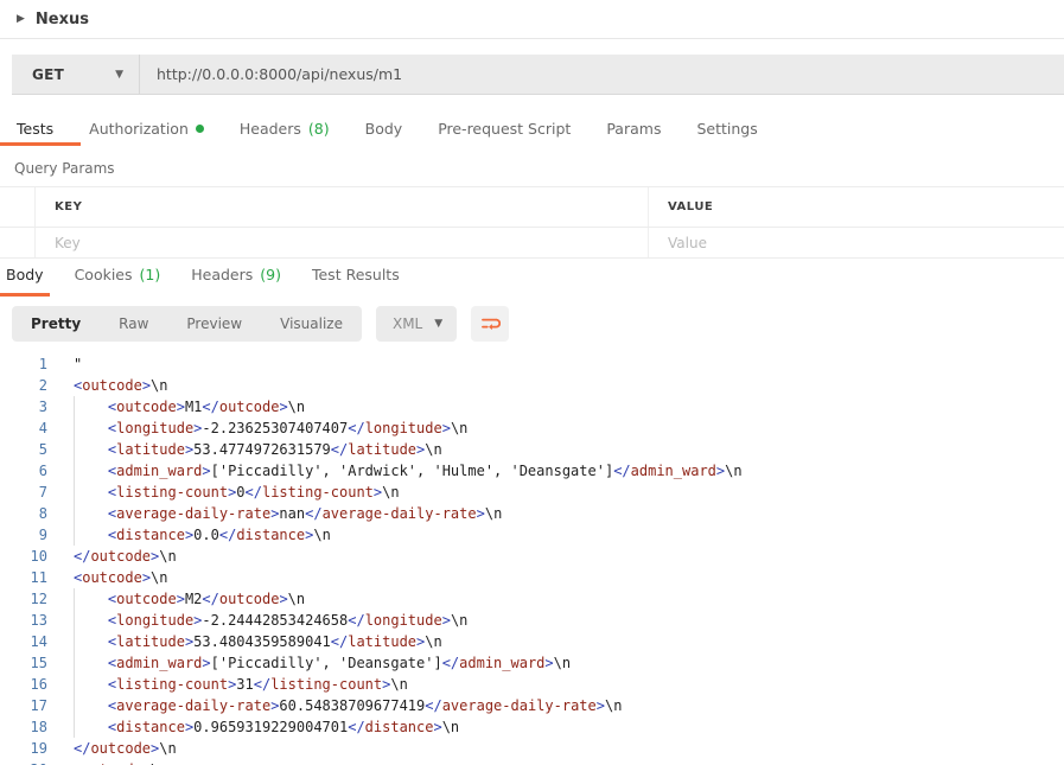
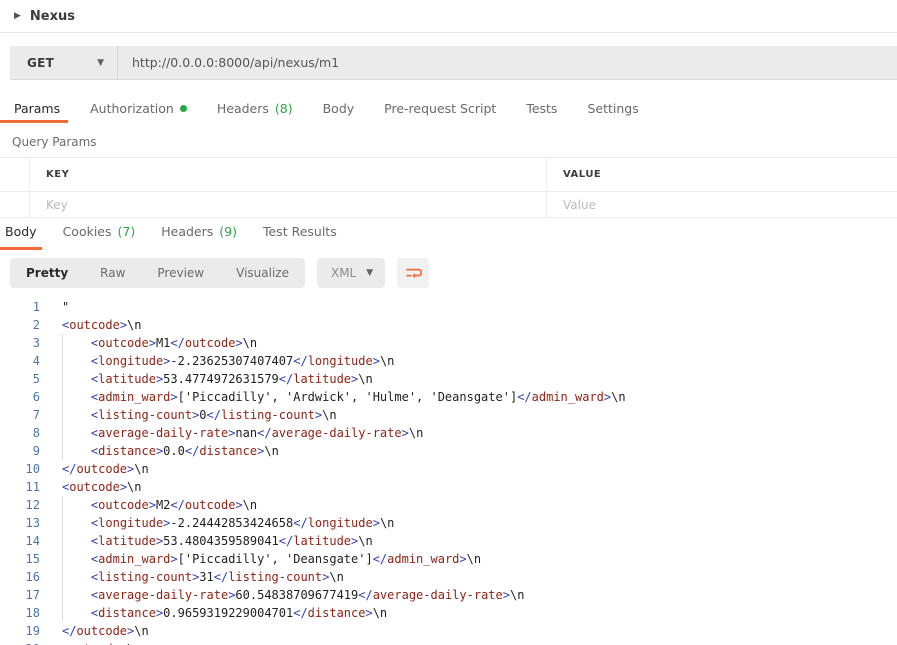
  ▶
  Nexus
  GET
  ▼
  http://0.0.0.0:8000/api/nexus/m1
- Tests
+ Params
  Authorization
  Headers
  (8)
  Body
  Pre-request Script
- Params
+ Tests
  Settings
  Query Params
  KEY
  VALUE
  Key
  Value
  Body
  Cookies
- (1)
+ (7)
  Headers
  (9)
  Test Results
  Pretty
  Raw
  Preview
  Visualize
  XML
  ▼
  1
  "
  2
  <outcode>\n
  3
  <outcode>M1</outcode>\n
  4
  <longitude>-2.23625307407407</longitude>\n
  5
  <latitude>53.4774972631579</latitude>\n
  6
  <admin_ward>['Piccadilly', 'Ardwick', 'Hulme', 'Deansgate']</admin_ward>\n
  7
  <listing-count>0</listing-count>\n
  8
  <average-daily-rate>nan</average-daily-rate>\n
  9
  <distance>0.0</distance>\n
  10
  </outcode>\n
  11
  <outcode>\n
  12
  <outcode>M2</outcode>\n
  13
  <longitude>-2.24442853424658</longitude>\n
  14
  <latitude>53.4804359589041</latitude>\n
  15
  <admin_ward>['Piccadilly', 'Deansgate']</admin_ward>\n
  16
  <listing-count>31</listing-count>\n
  17
  <average-daily-rate>60.54838709677419</average-daily-rate>\n
  18
  <distance>0.9659319229004701</distance>\n
  19
  </outcode>\n
